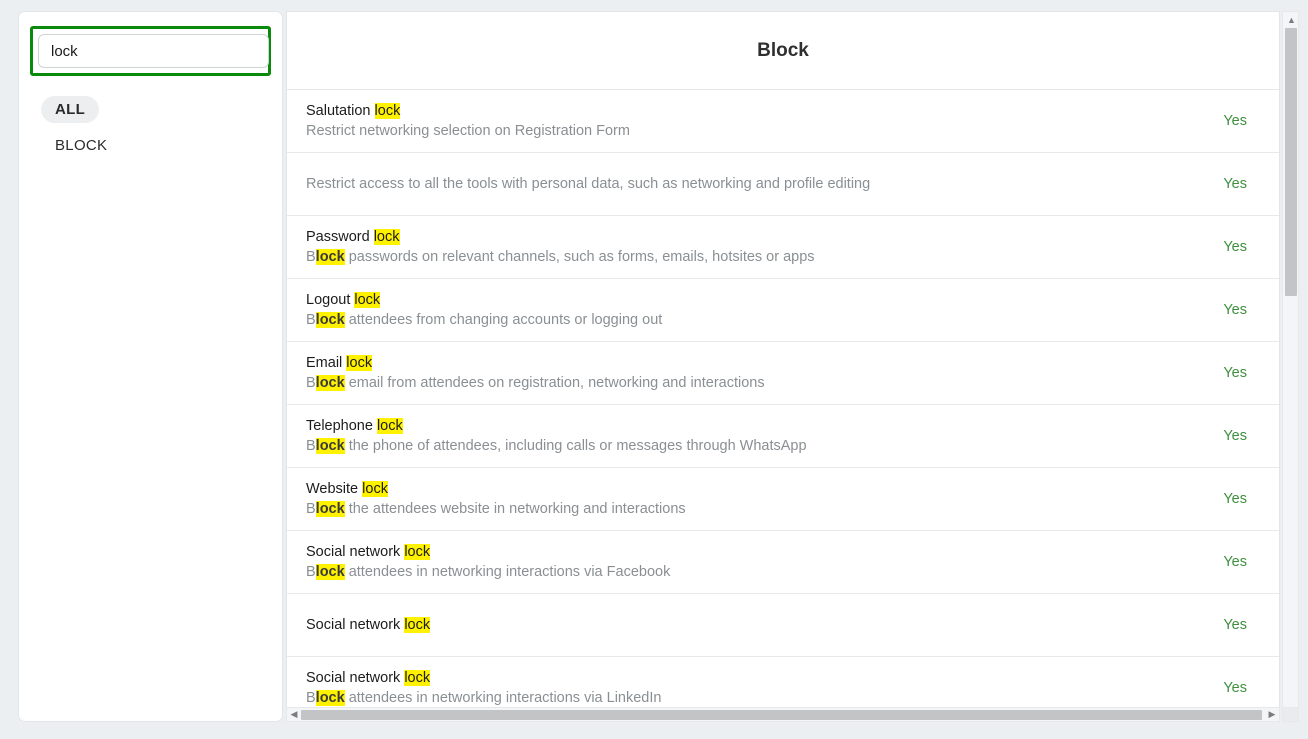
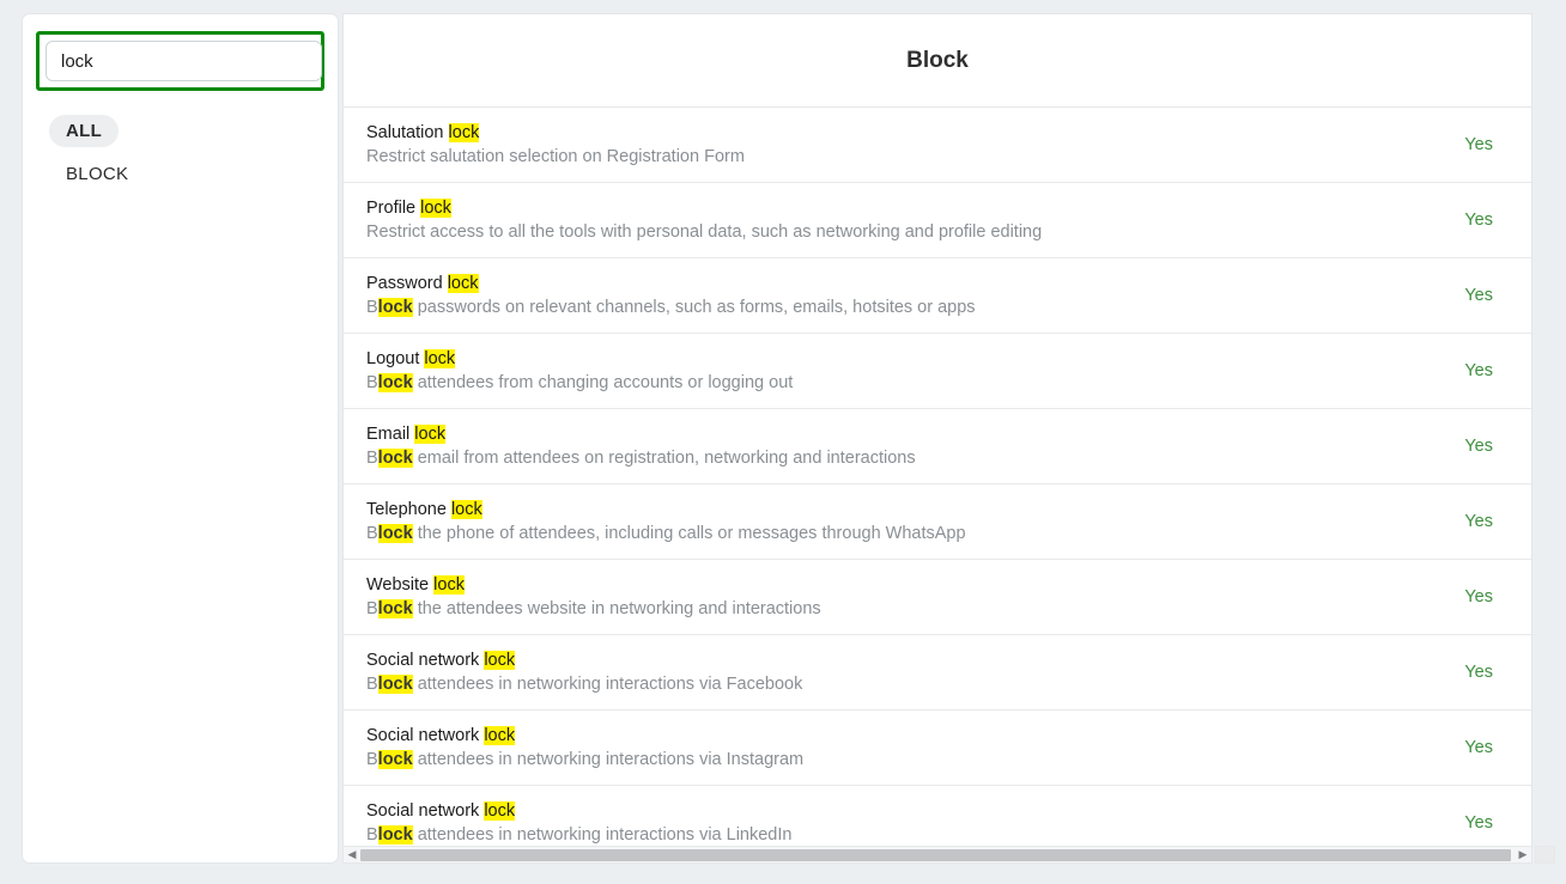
  lock
  ALL
  BLOCK
  Block
  Salutation lock
- Restrict networking selection on Registration Form
+ Restrict salutation selection on Registration Form
  Yes
+ Profile lock
  Restrict access to all the tools with personal data, such as networking and profile editing
  Yes
  Password lock
  Block passwords on relevant channels, such as forms, emails, hotsites or apps
  Yes
  Logout lock
  Block attendees from changing accounts or logging out
  Yes
  Email lock
  Block email from attendees on registration, networking and interactions
  Yes
  Telephone lock
  Block the phone of attendees, including calls or messages through WhatsApp
  Yes
  Website lock
  Block the attendees website in networking and interactions
  Yes
  Social network lock
  Block attendees in networking interactions via Facebook
  Yes
  Social network lock
+ Block attendees in networking interactions via Instagram
  Yes
  Social network lock
  Block attendees in networking interactions via LinkedIn
  Yes
- ▲
  ◀
  ▶
